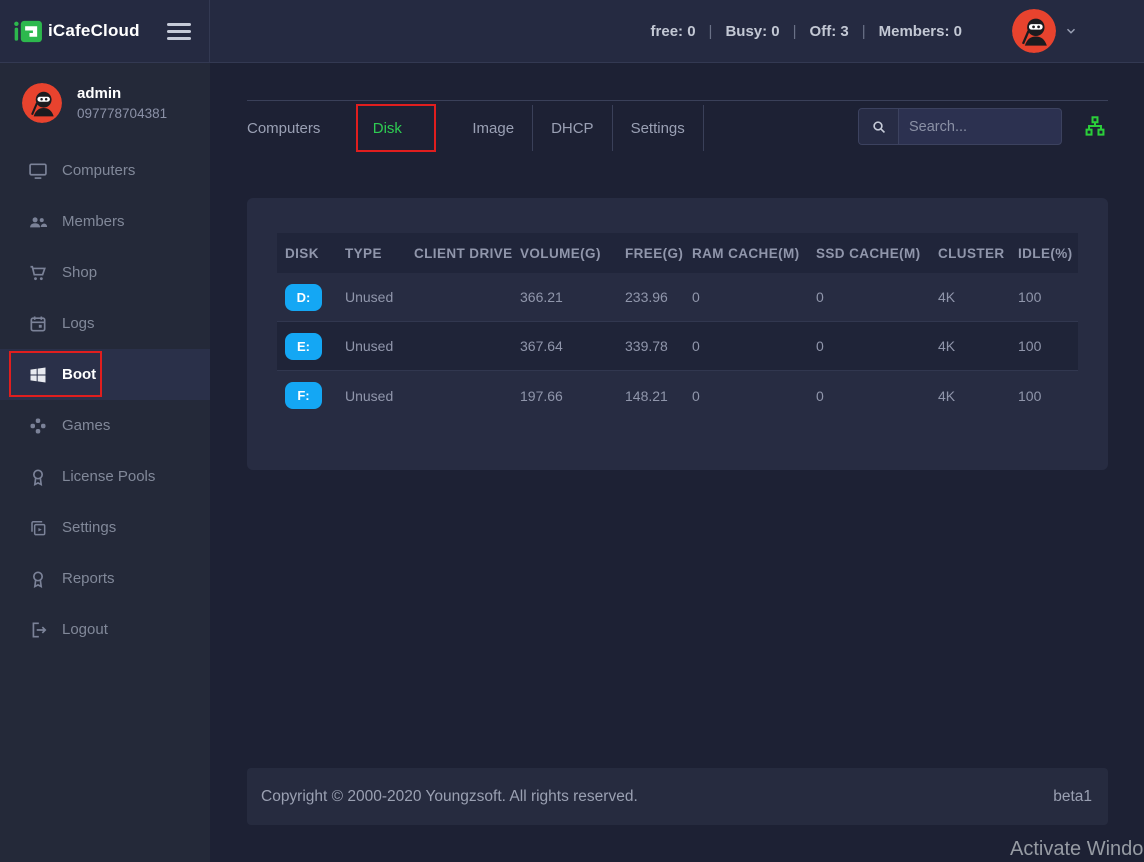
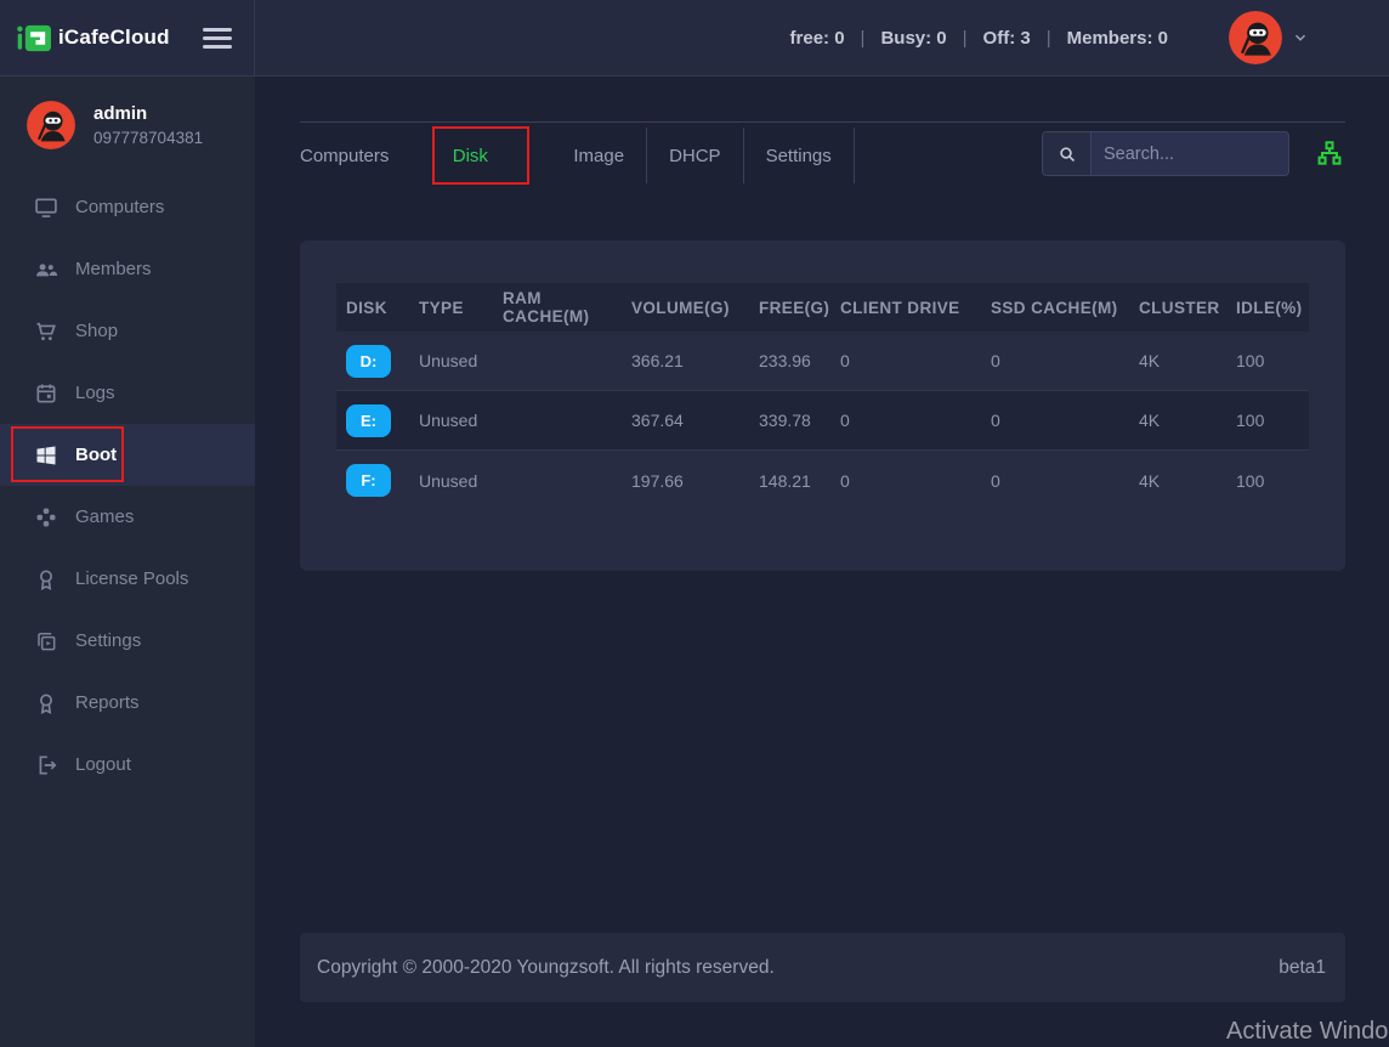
  iCafeCloud
  free: 0
  |
  Busy: 0
  |
  Off: 3
  |
  Members: 0
  admin
  097778704381
  Computers
  Members
  Shop
  Logs
  Boot
  Games
  License Pools
  Settings
  Reports
  Logout
  Computers
  Disk
  Image
  DHCP
  Settings
  Search...
  DISK
  TYPE
- CLIENT DRIVE
+ RAM CACHE(M)
  VOLUME(G)
  FREE(G)
- RAM CACHE(M)
+ CLIENT DRIVE
  SSD CACHE(M)
  CLUSTER
  IDLE(%)
  D:
  Unused
  366.21
  233.96
  0
  0
  4K
  100
  E:
  Unused
  367.64
  339.78
  0
  0
  4K
  100
  F:
  Unused
  197.66
  148.21
  0
  0
  4K
  100
  Copyright © 2000-2020 Youngzsoft. All rights reserved.
  beta1
  Activate Windo
